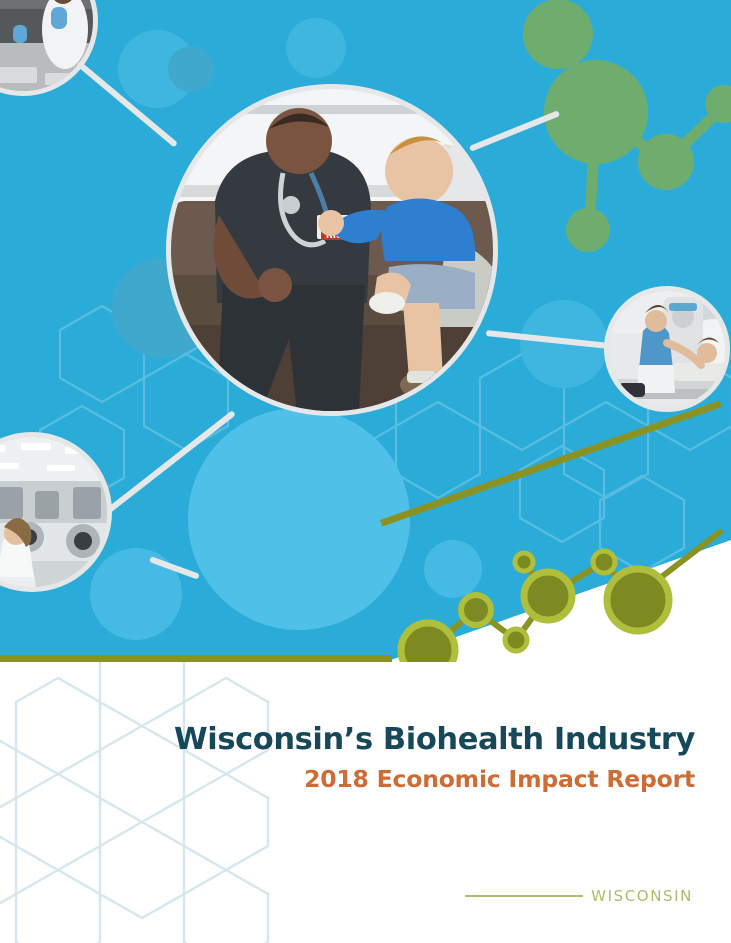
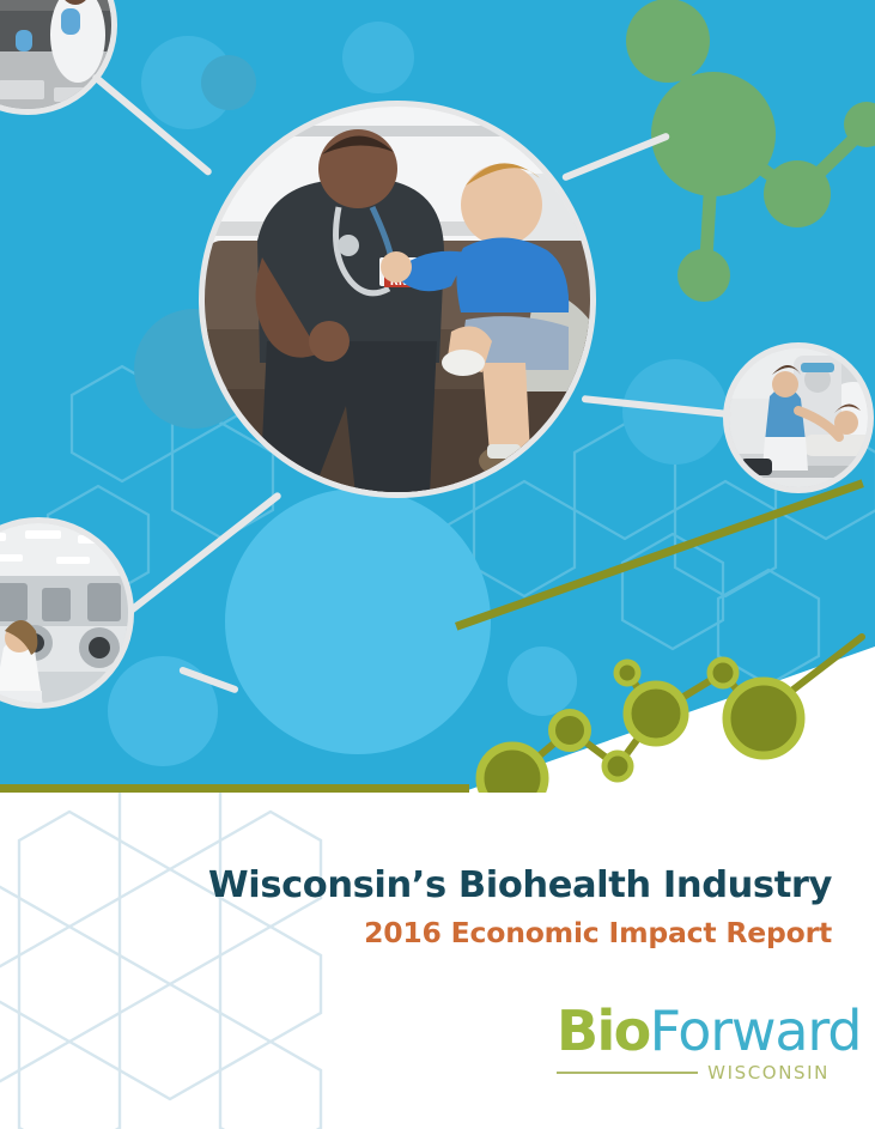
  RN
  Wisconsin’s Biohealth Industry
- 2018 Economic Impact Report
+ 2016 Economic Impact Report
+ BioForward
  WISCONSIN
